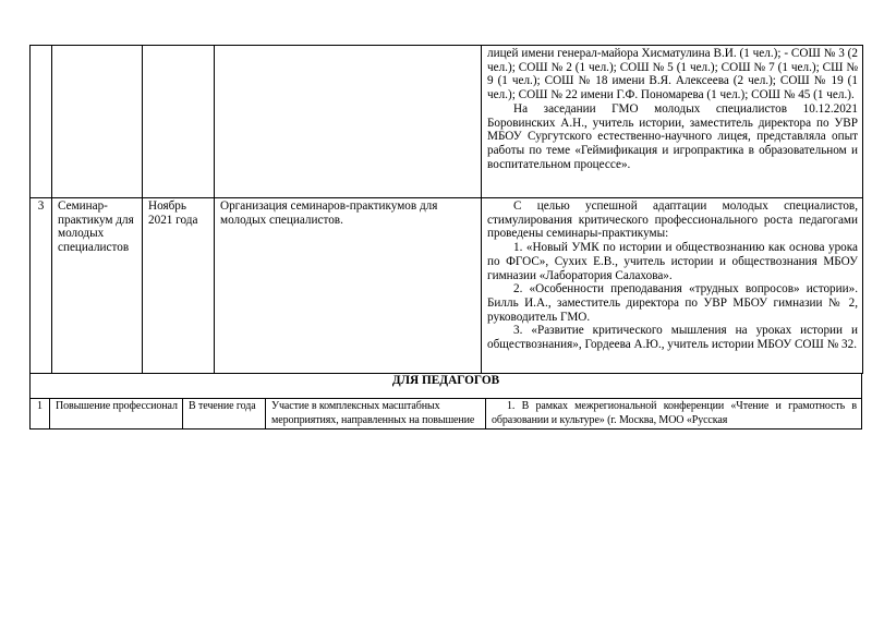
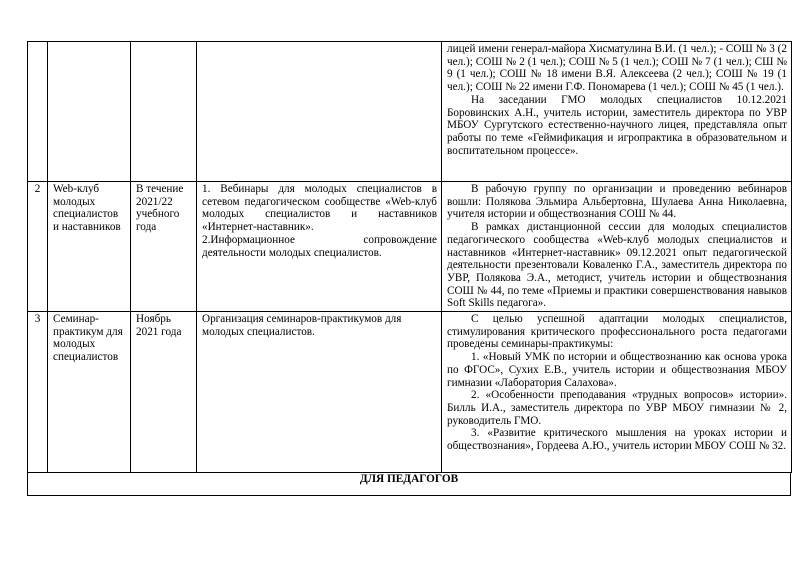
  				лицей имени генерал-майора Хисматулина В.И. (1 чел.); - СОШ № 3 (2 чел.); СОШ № 2 (1 чел.); СОШ № 5 (1 чел.); СОШ № 7 (1 чел.); СШ № 9 (1 чел.); СОШ № 18 имени В.Я. Алексеева (2 чел.); СОШ № 19 (1 чел.); СОШ № 22 имени Г.Ф. Пономарева (1 чел.); СОШ № 45 (1 чел.). На заседании ГМО молодых специалистов 10.12.2021 Боровинских А.Н., учитель истории, заместитель директора по УВР МБОУ Сургутского естественно-научного лицея, представляла опыт работы по теме «Геймификация и игропрактика в образовательном и воспитательном процессе».
+ 2	Web-клуб молодых специалистов и наставников	В течение 2021/22 учебного года	1. Вебинары для молодых специалистов в сетевом педагогическом сообществе «Web-клуб молодых специалистов и наставников «Интернет-наставник». 2.Информационное сопровождение деятельности молодых специалистов.	В рабочую группу по организации и проведению вебинаров вошли: Полякова Эльмира Альбертовна, Шулаева Анна Николаевна, учителя истории и обществознания СОШ № 44. В рамках дистанционной сессии для молодых специалистов педагогического сообщества «Web-клуб молодых специалистов и наставников «Интернет-наставник» 09.12.2021 опыт педагогической деятельности презентовали Коваленко Г.А., заместитель директора по УВР, Полякова Э.А., методист, учитель истории и обществознания СОШ № 44, по теме «Приемы и практики совершенствования навыков Soft Skills педагога».
  3	Семинар-практикум для молодых специалистов	Ноябрь 2021 года	Организация семинаров-практикумов для молодых специалистов.	С целью успешной адаптации молодых специалистов, стимулирования критического профессионального роста педагогами проведены семинары-практикумы: 1. «Новый УМК по истории и обществознанию как основа урока по ФГОС», Сухих Е.В., учитель истории и обществознания МБОУ гимназии «Лаборатория Салахова». 2. «Особенности преподавания «трудных вопросов» истории». Билль И.А., заместитель директора по УВР МБОУ гимназии № 2, руководитель ГМО. 3. «Развитие критического мышления на уроках истории и обществознания», Гордеева А.Ю., учитель истории МБОУ СОШ № 32.
  ДЛЯ ПЕДАГОГОВ
- 1	Повышение профессионал	В течение года	Участие в комплексных масштабных мероприятиях, направленных на повышение	1. В рамках межрегиональной конференции «Чтение и грамотность в образовании и культуре» (г. Москва, МОО «Русская
